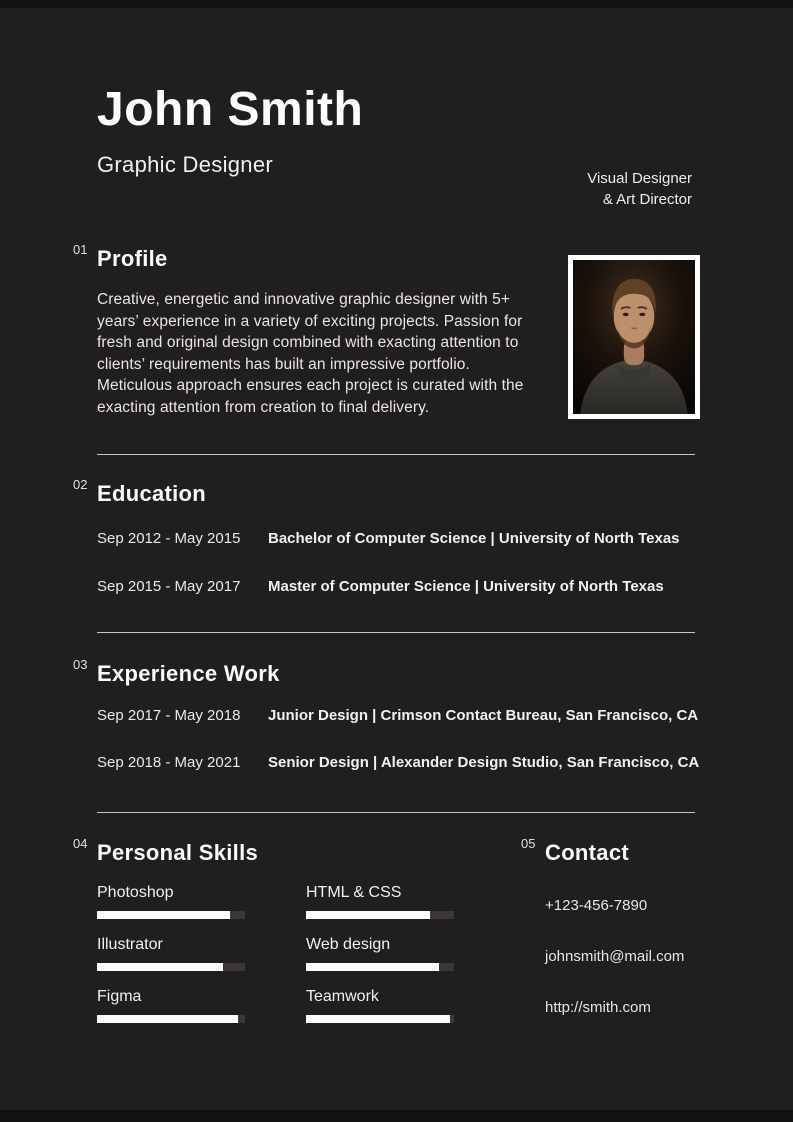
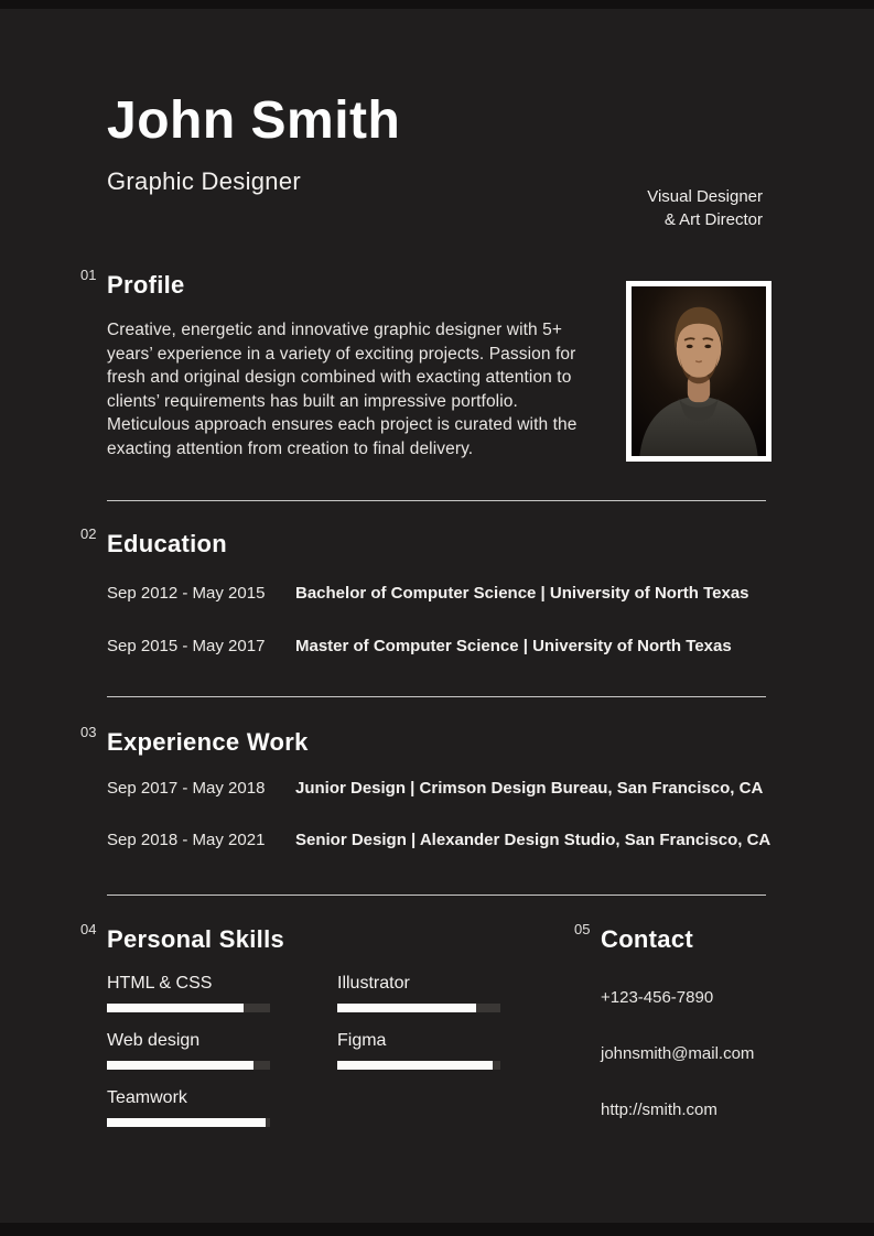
  John Smith
  Graphic Designer
  Visual Designer
  & Art Director
  01
  Profile
  Creative, energetic and innovative graphic designer with 5+ years’ experience in a variety of exciting projects. Passion for fresh and original design combined with exacting attention to clients’ requirements has built an impressive portfolio. Meticulous approach ensures each project is curated with the exacting attention from creation to final delivery.
  02
  Education
  Sep 2012 - May 2015
  Bachelor of Computer Science | University of North Texas
  Sep 2015 - May 2017
  Master of Computer Science | University of North Texas
  03
  Experience Work
  Sep 2017 - May 2018
- Junior Design | Crimson Contact Bureau, San Francisco, CA
+ Junior Design | Crimson Design Bureau, San Francisco, CA
  Sep 2018 - May 2021
  Senior Design | Alexander Design Studio, San Francisco, CA
  04
  Personal Skills
- Photoshop
  HTML & CSS
  Illustrator
  Web design
  Figma
  Teamwork
  05
  Contact
  +123-456-7890
  johnsmith@mail.com
  http://smith.com
